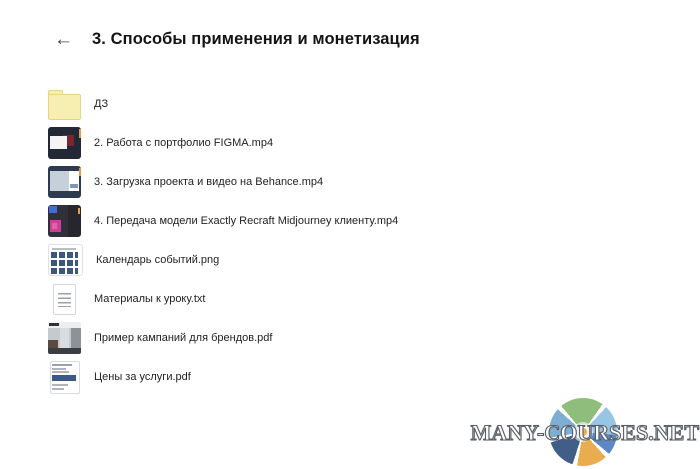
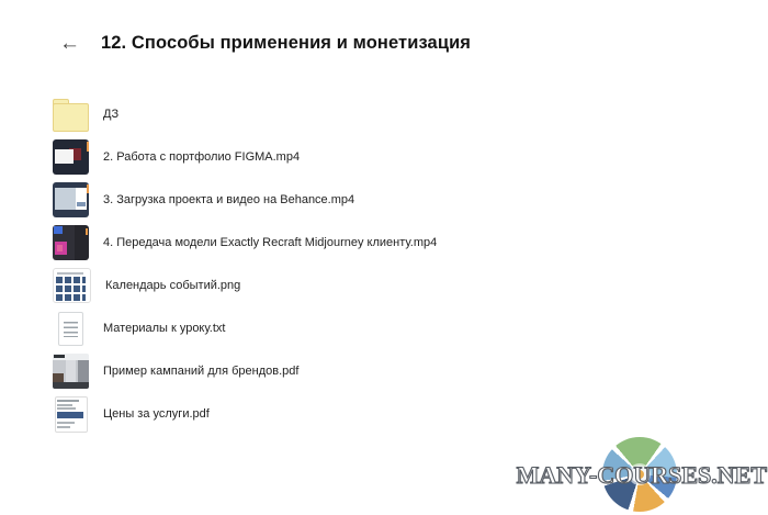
  ←
- 3. Способы применения и монетизация
+ 12. Способы применения и монетизация
  ДЗ
  2. Работа с портфолио FIGMA.mp4
  3. Загрузка проекта и видео на Behance.mp4
  4. Передача модели Exactly Recraft Midjourney клиенту.mp4
  Календарь событий.png
  Материалы к уроку.txt
  Пример кампаний для брендов.pdf
  Цены за услуги.pdf
  MANY-COURSES.NET
